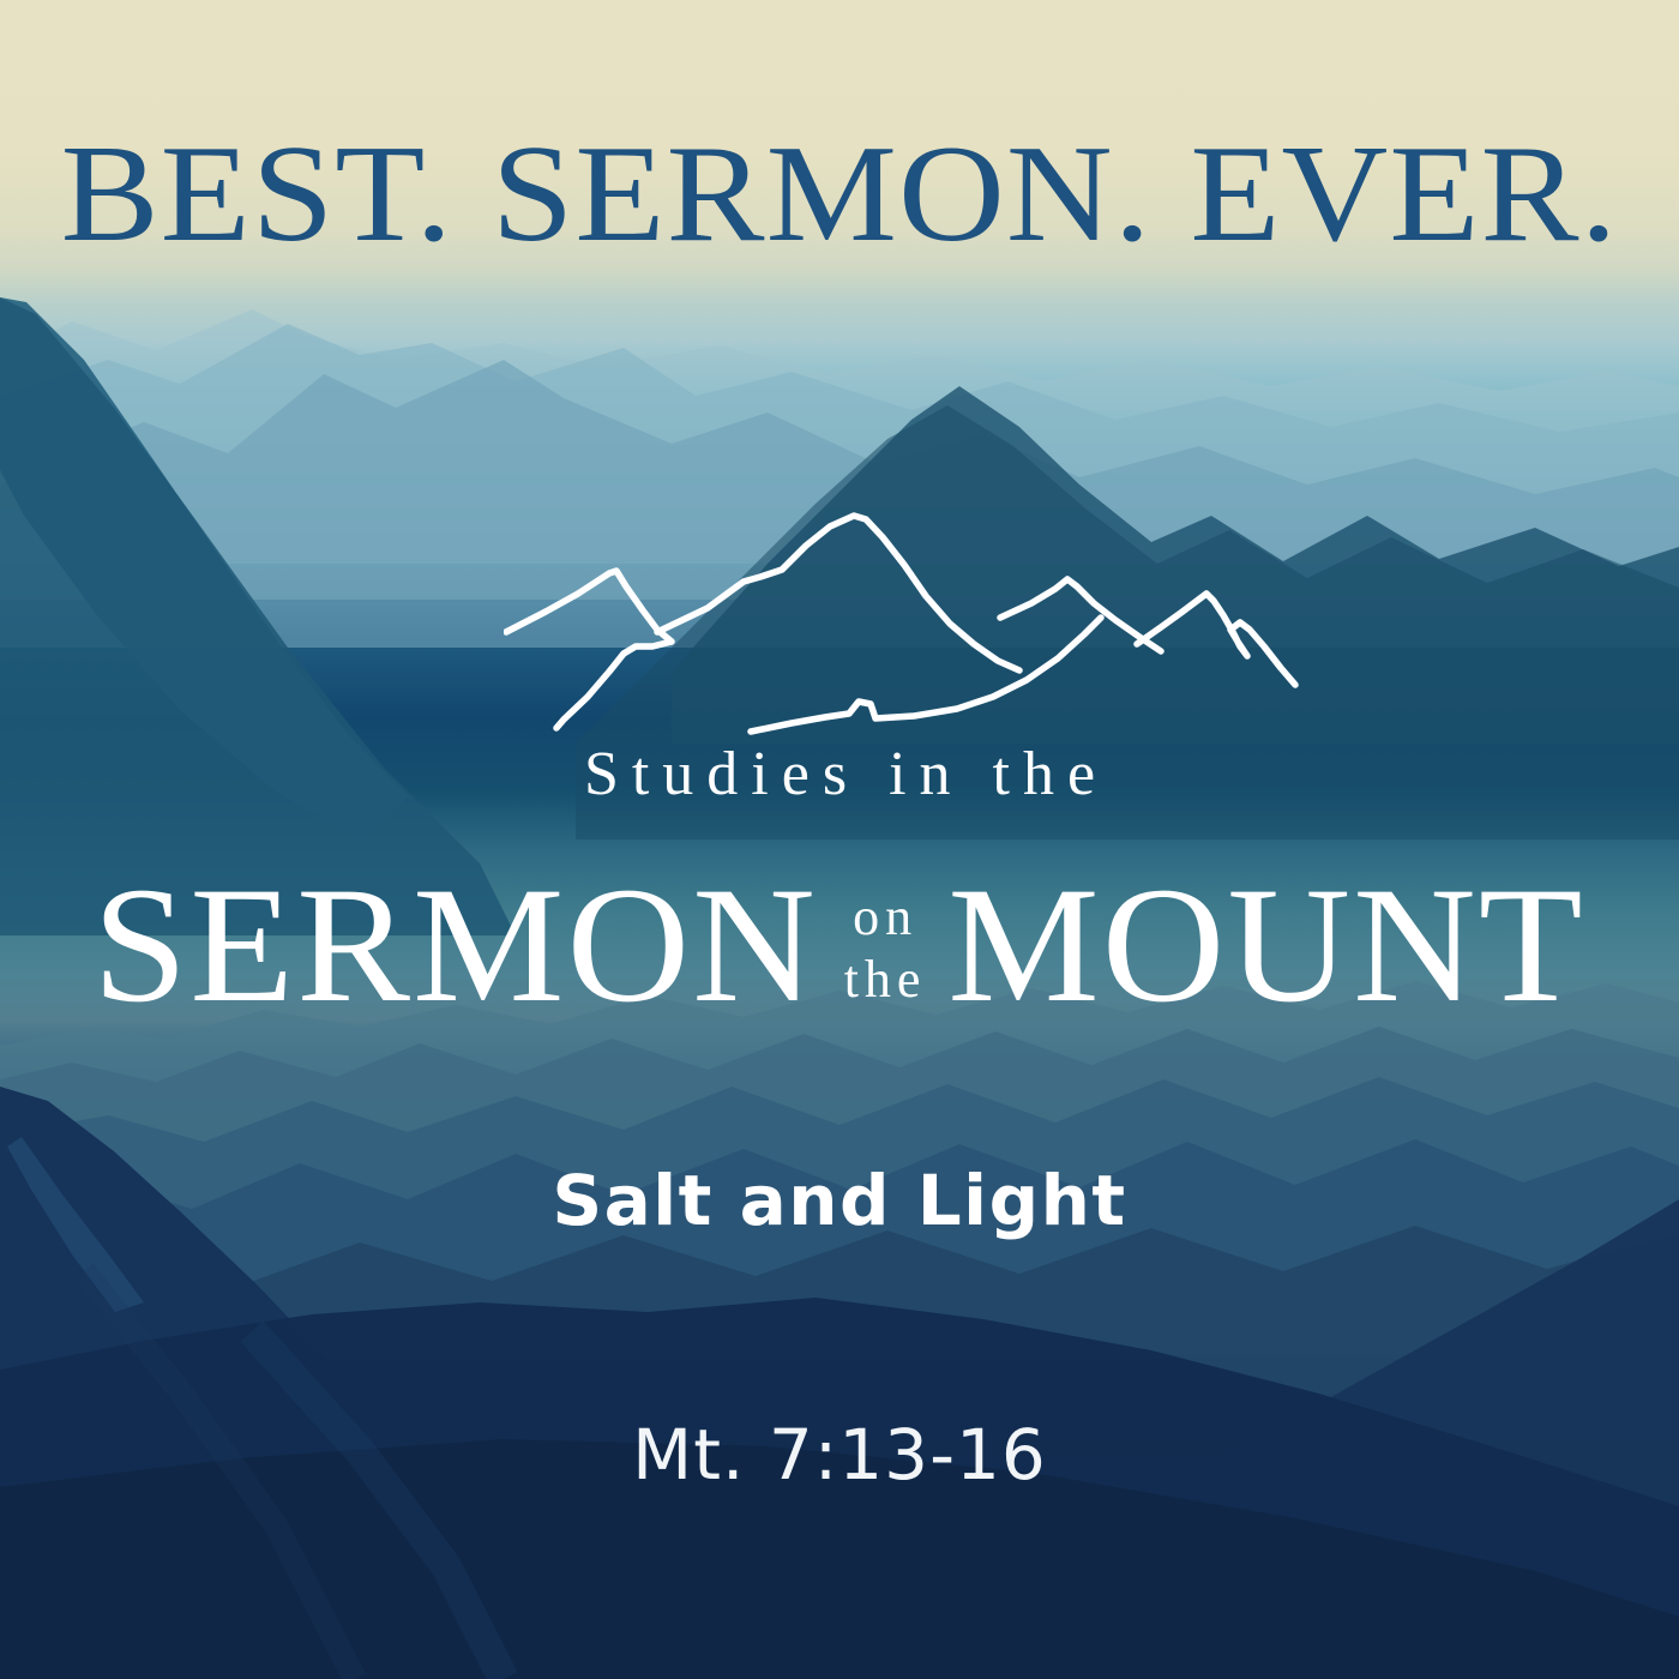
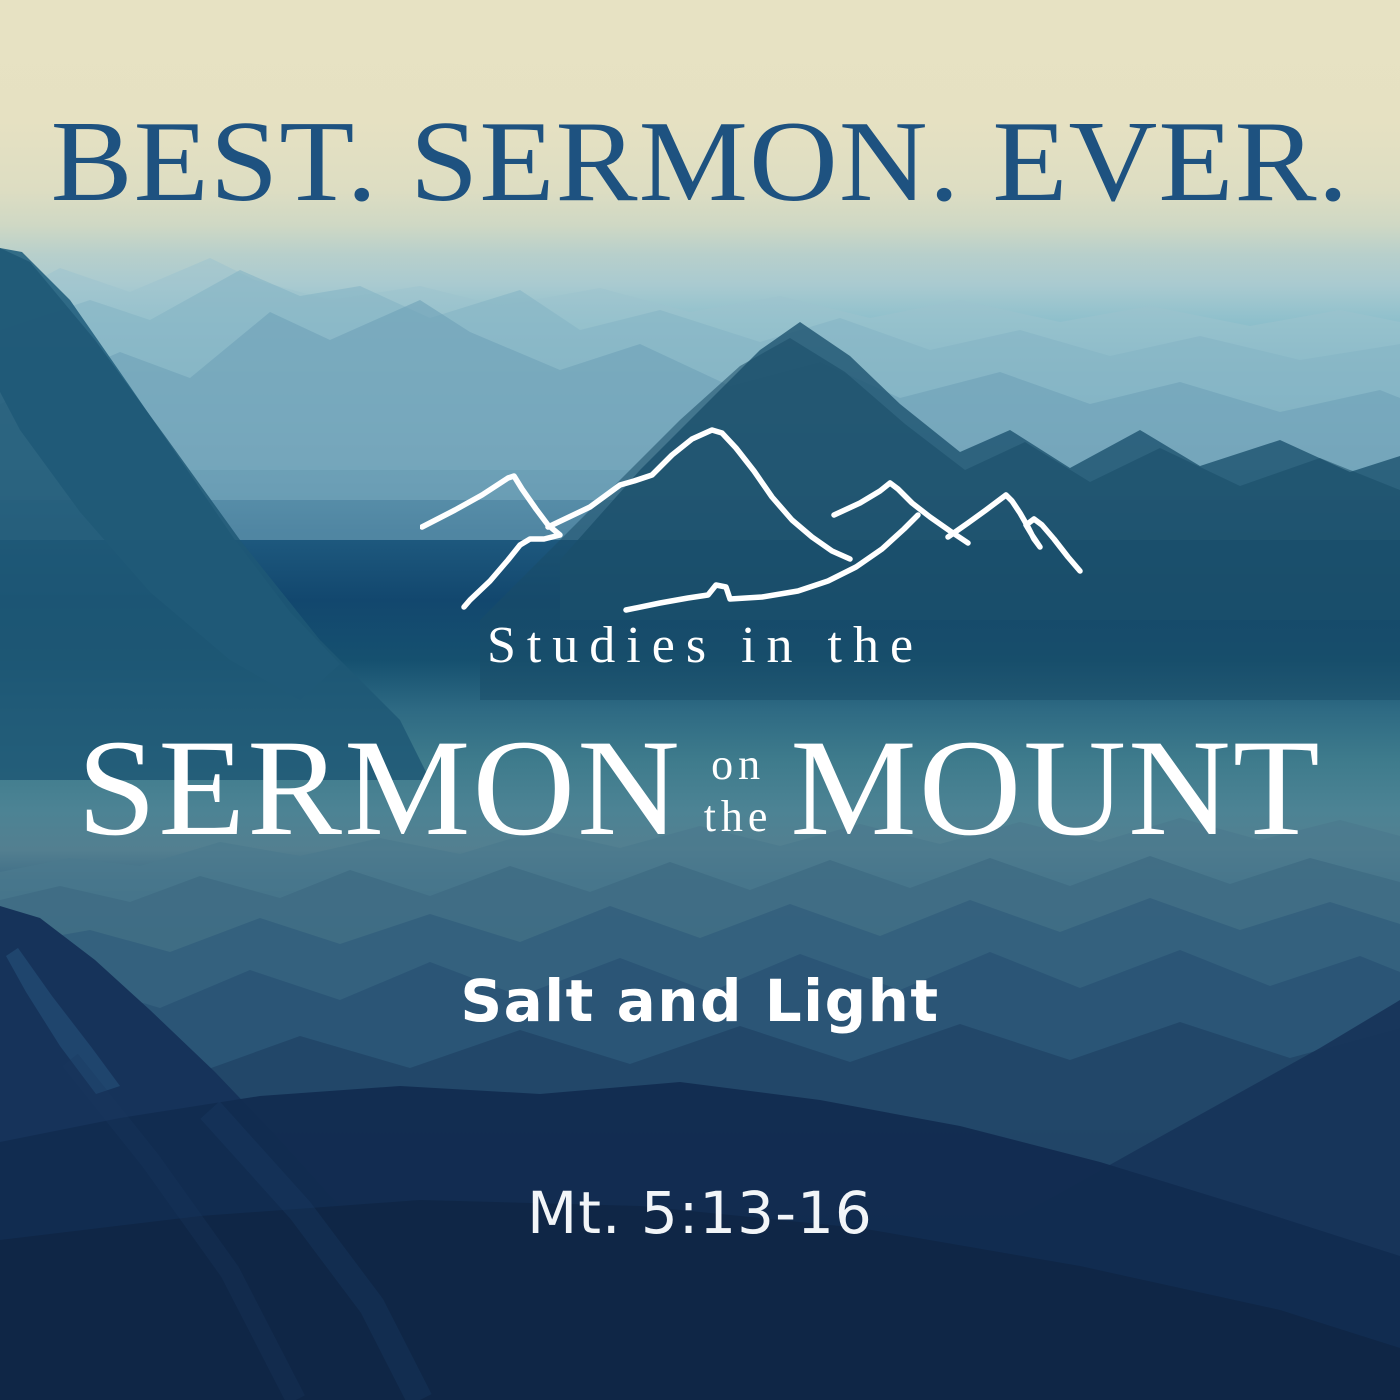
  BEST. SERMON. EVER.
  Studies in the
  SERMON
  on
  the
  MOUNT
  Salt and Light
- Mt. 7:13-16
+ Mt. 5:13-16
